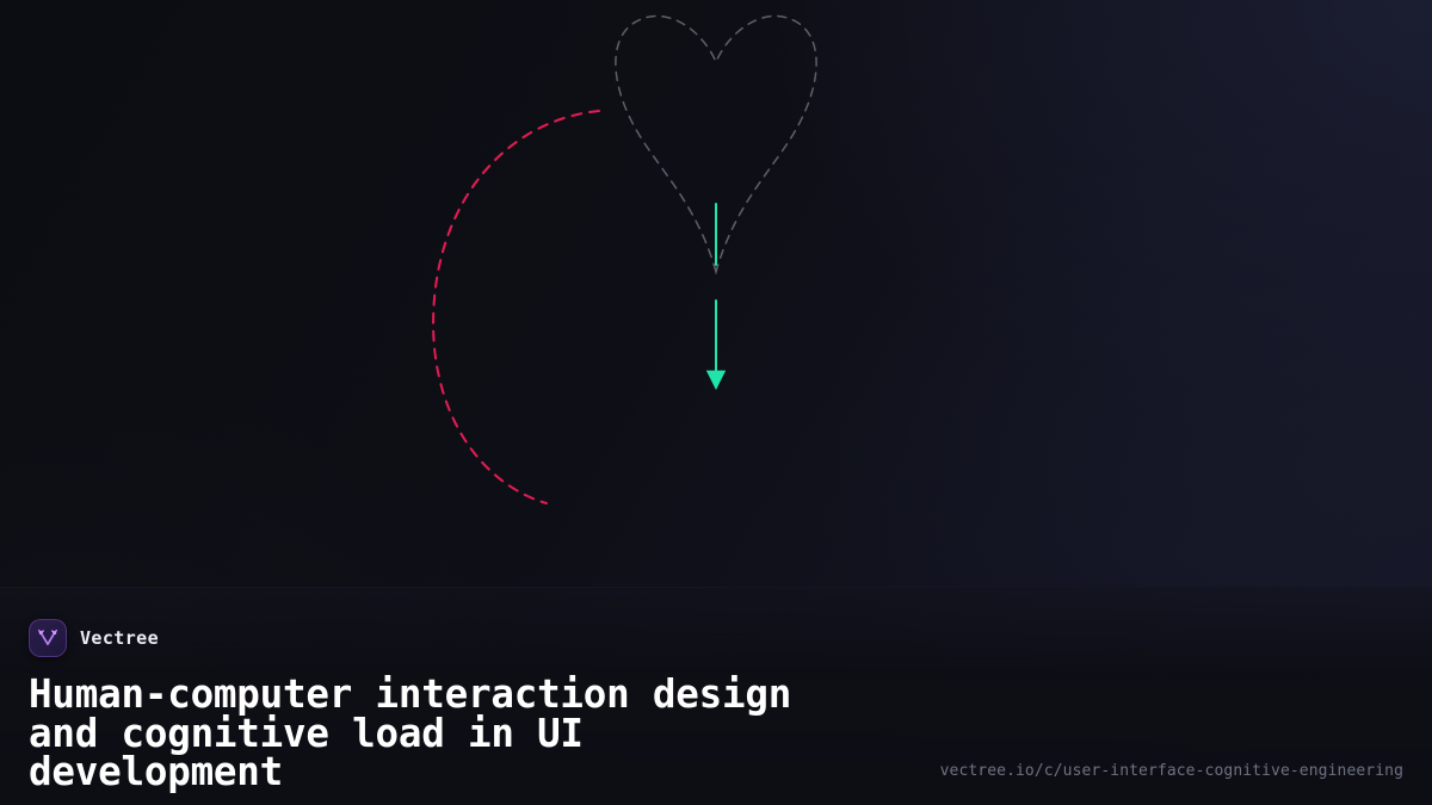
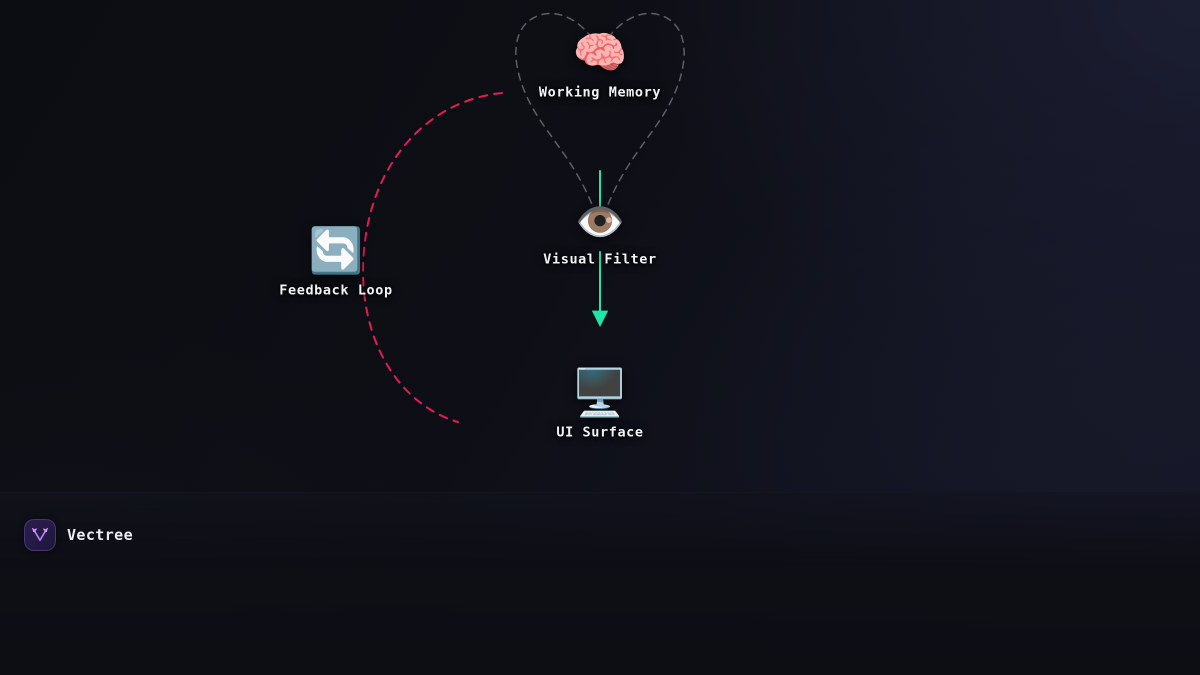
+ 🧠
+ Working Memory
+ 👁️
+ Visual Filter
+ 🖥️
+ UI Surface
+ 🔄
+ Feedback Loop
  Vectree
- Human-computer interaction design
- and cognitive load in UI
- development
- vectree.io/c/user-interface-cognitive-engineering
